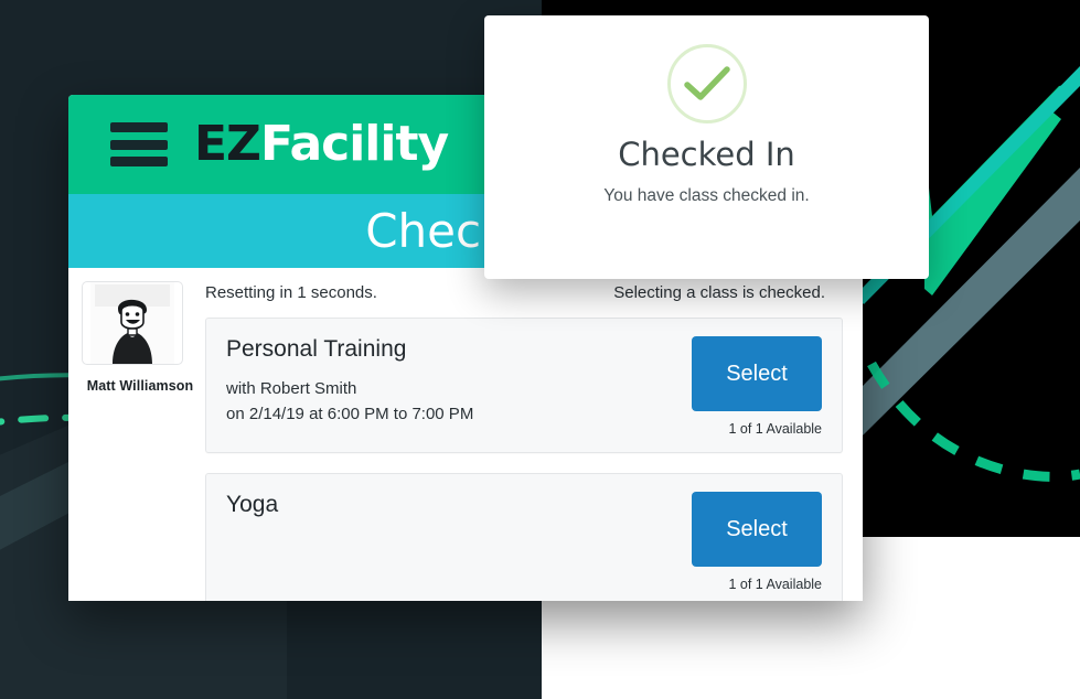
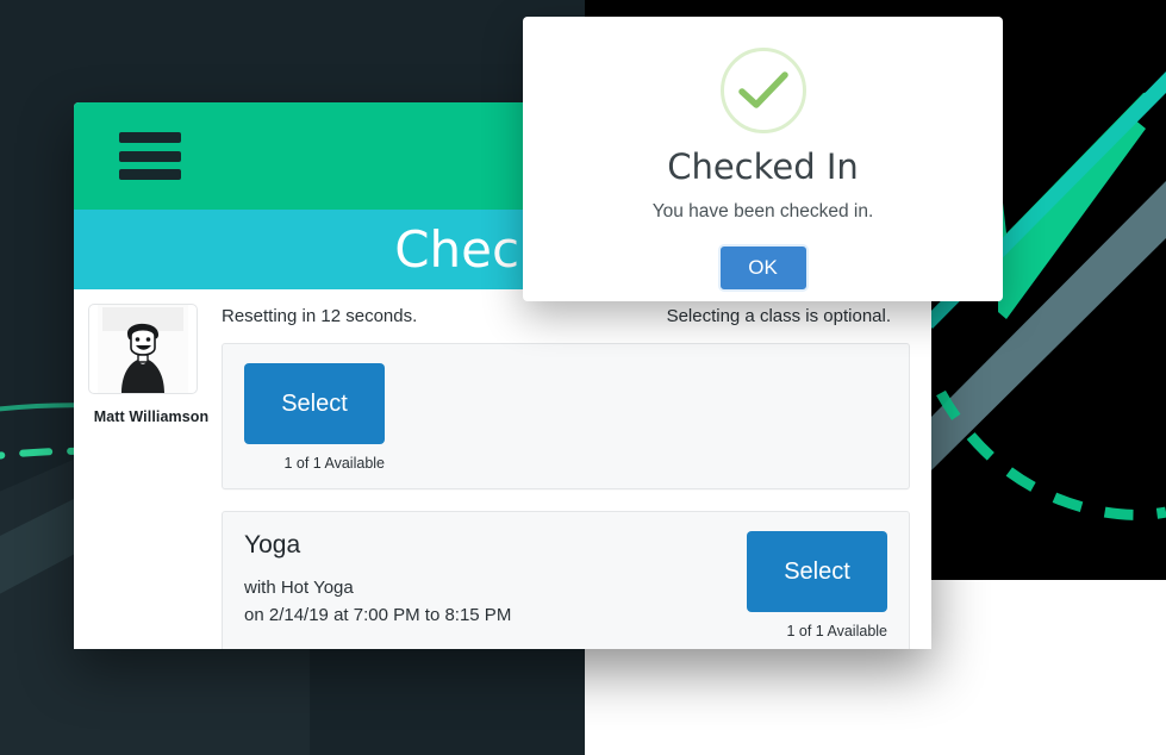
- EZFacility
  Matt Williamson
- Resetting in 1 seconds.
+ Resetting in 12 seconds.
- Selecting a class is checked.
+ Selecting a class is optional.
- Personal Training
- with Robert Smith
- on 2/14/19 at 6:00 PM to 7:00 PM
  Select
  1 of 1 Available
  Yoga
+ with Hot Yoga
+ on 2/14/19 at 7:00 PM to 8:15 PM
  Select
  1 of 1 Available
  Checked In
- You have class checked in.
+ You have been checked in.
+ OK
